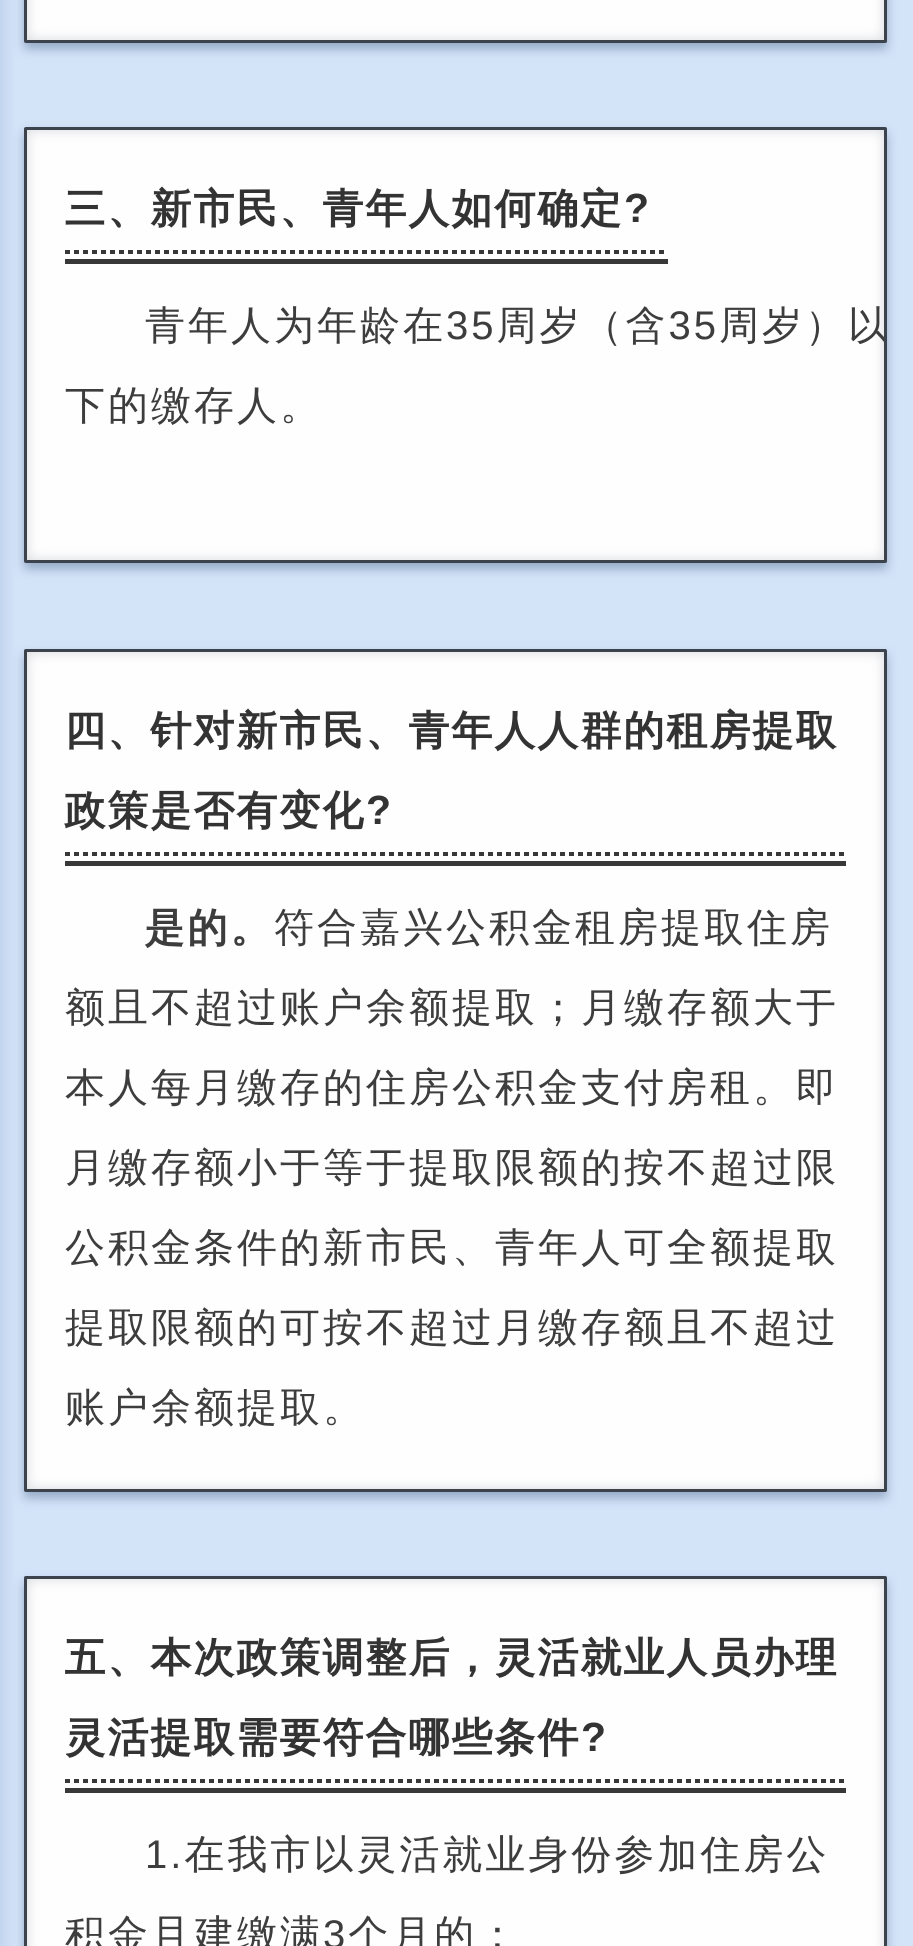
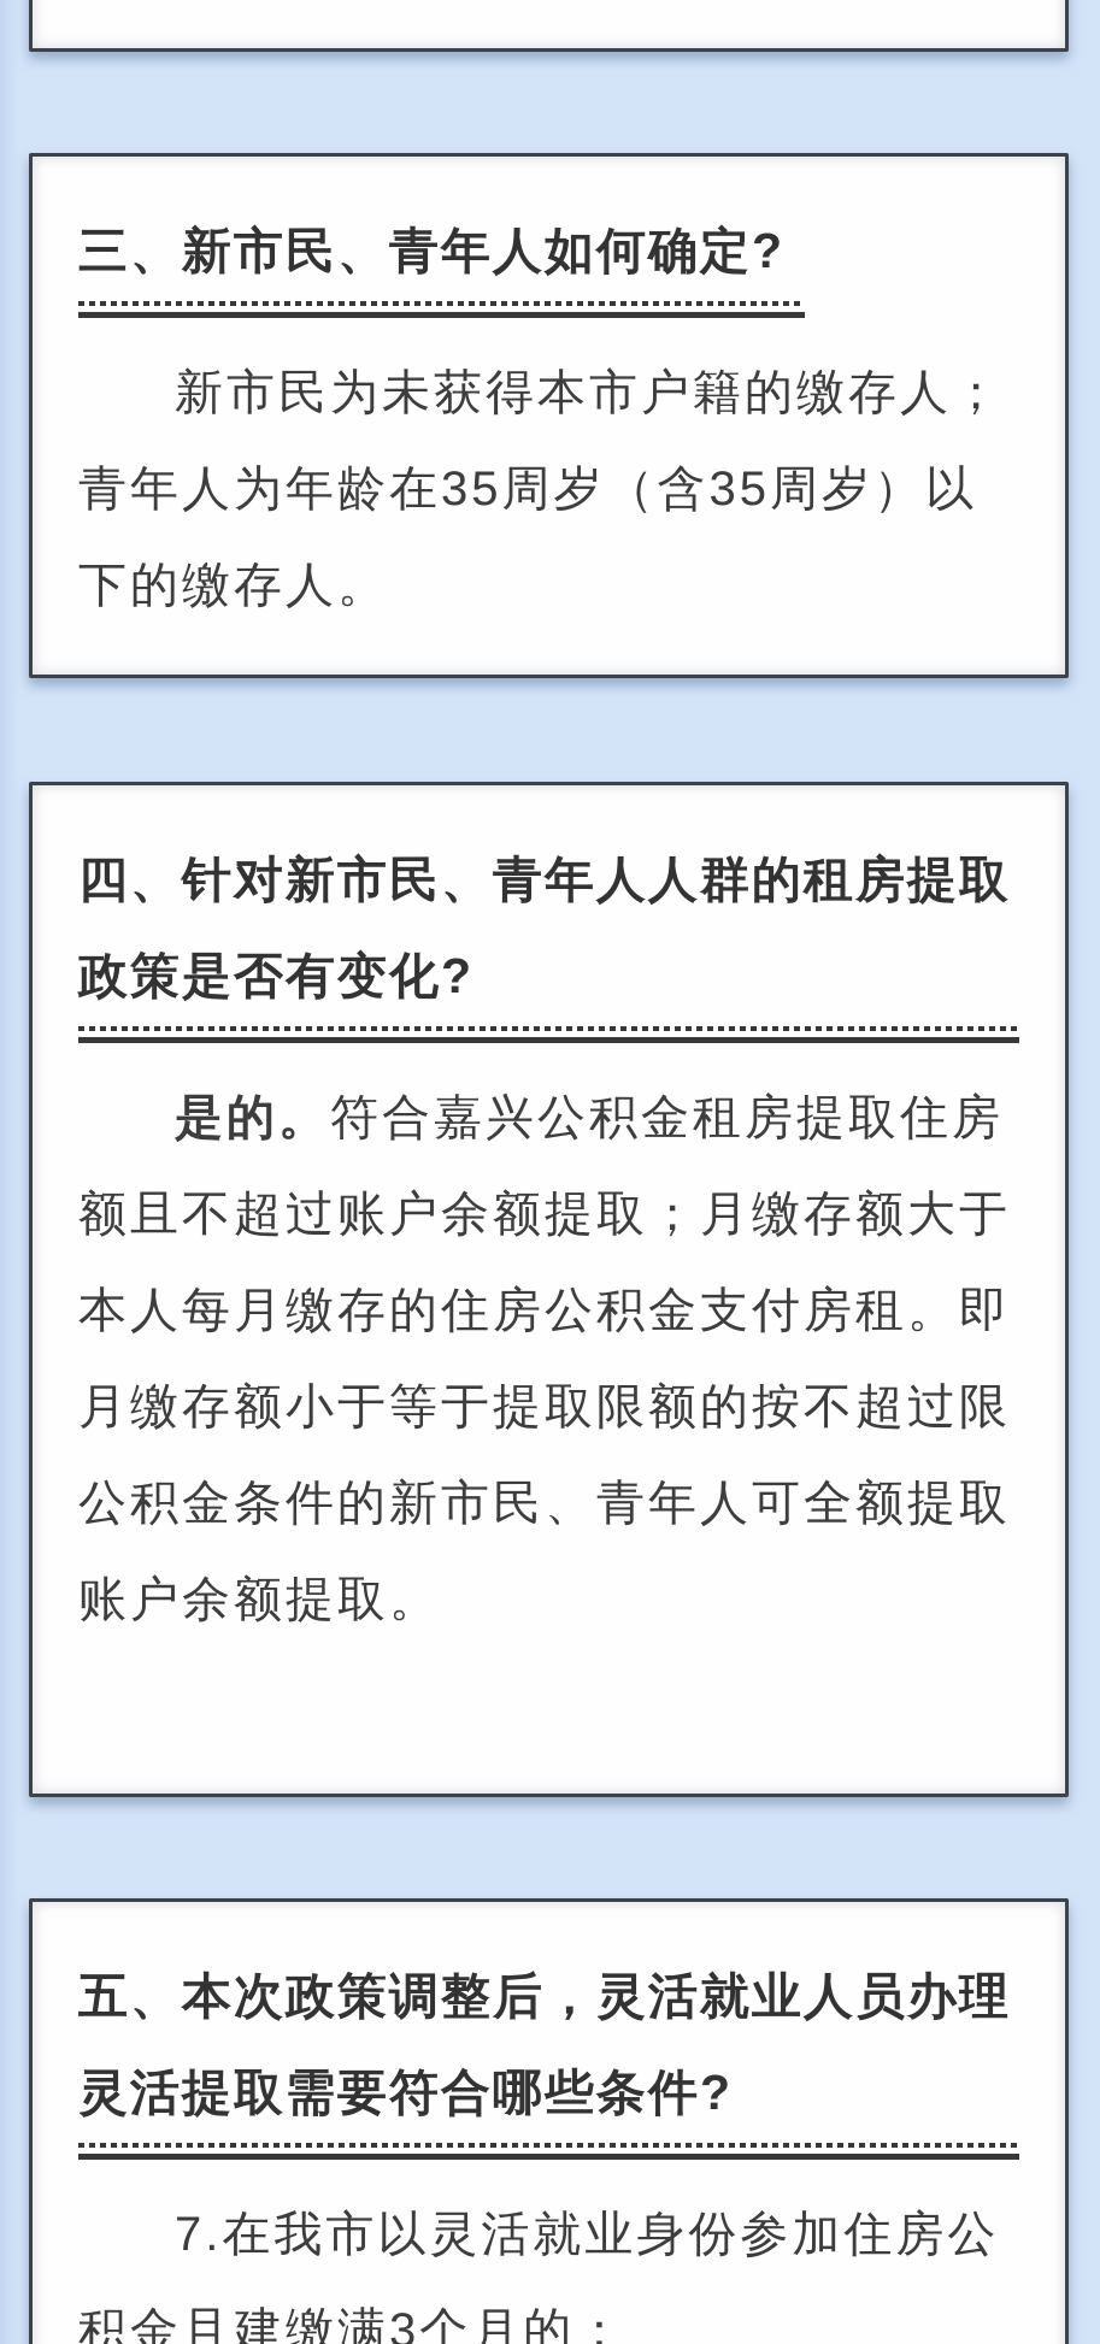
  三、新市民、青年人如何确定?
+ 新市民为未获得本市户籍的缴存人；
  青年人为年龄在35周岁（含35周岁）以
  下的缴存人。
  四、针对新市民、青年人人群的租房提取
  政策是否有变化?
  是的。符合嘉兴公积金租房提取住房
  额且不超过账户余额提取；月缴存额大于
  本人每月缴存的住房公积金支付房租。即
  月缴存额小于等于提取限额的按不超过限
  公积金条件的新市民、青年人可全额提取
- 提取限额的可按不超过月缴存额且不超过
  账户余额提取。
  五、本次政策调整后，灵活就业人员办理
  灵活提取需要符合哪些条件?
- 1.在我市以灵活就业身份参加住房公
+ 7.在我市以灵活就业身份参加住房公
  积金且建缴满3个月的；
